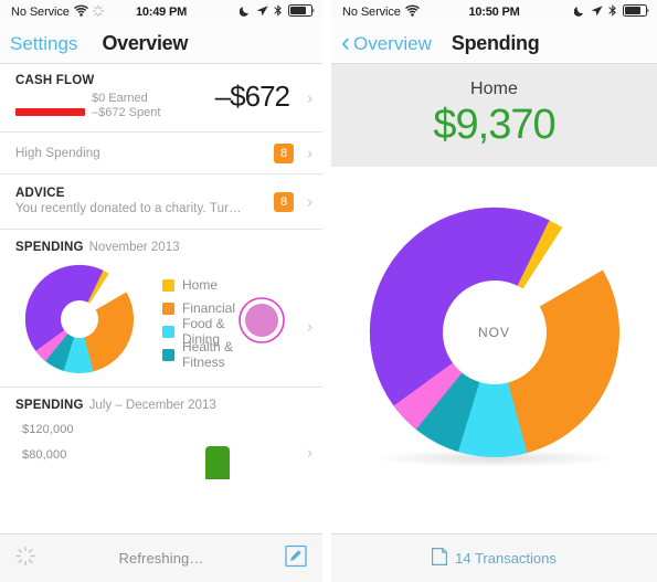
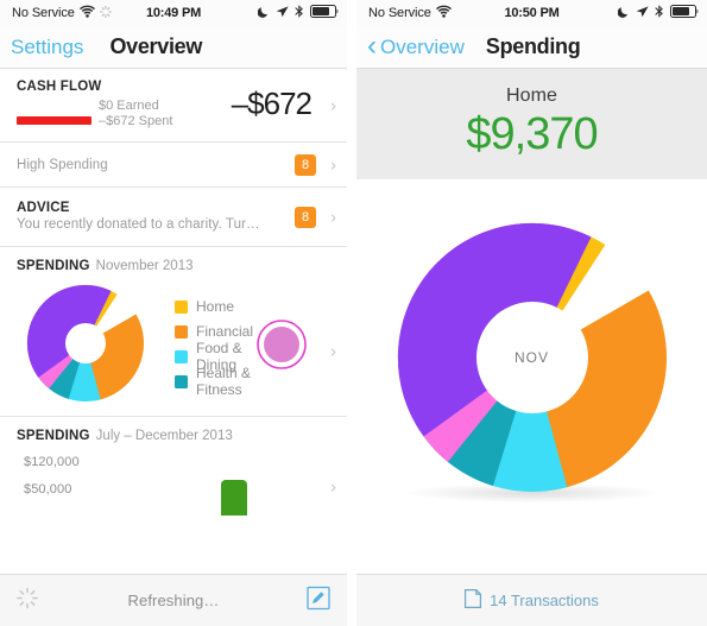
  No Service
  10:49 PM
  Settings
  Overview
  CASH FLOW
  $0 Earned
  –$672 Spent
  –$672
  ›
  High Spending
  8
  ›
  ADVICE
  You recently donated to a charity. Tur…
  8
  ›
  SPENDING
  November 2013
  Home
  Financial
  Food & Dining
  Health & Fitness
  ›
  SPENDING
  July – December 2013
  $120,000
- $80,000
+ $50,000
  ›
  Refreshing…
  No Service
  10:50 PM
  ‹
  Overview
  Spending
  Home
  $9,370
  NOV
  14 Transactions
